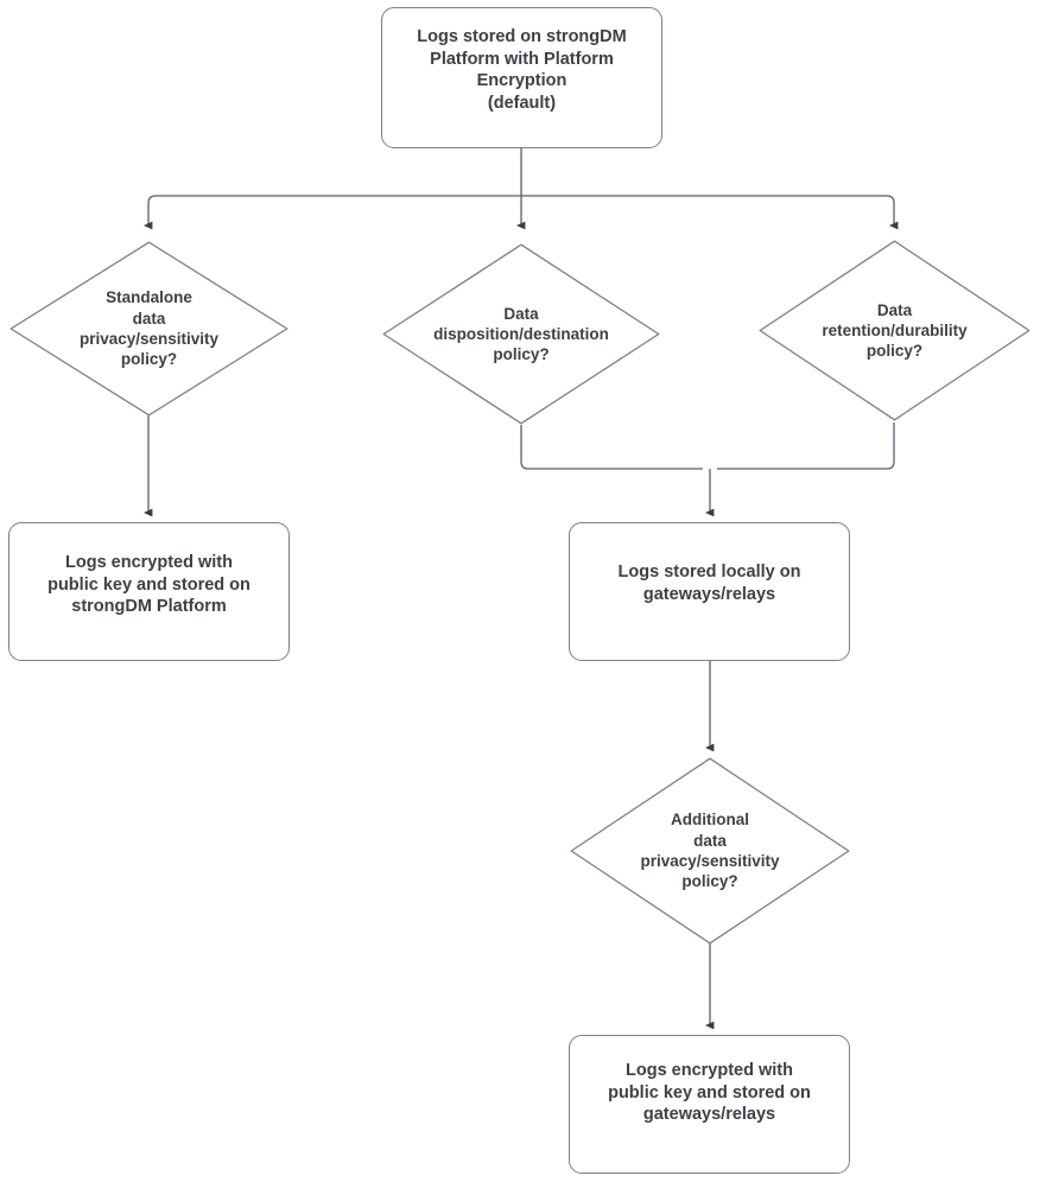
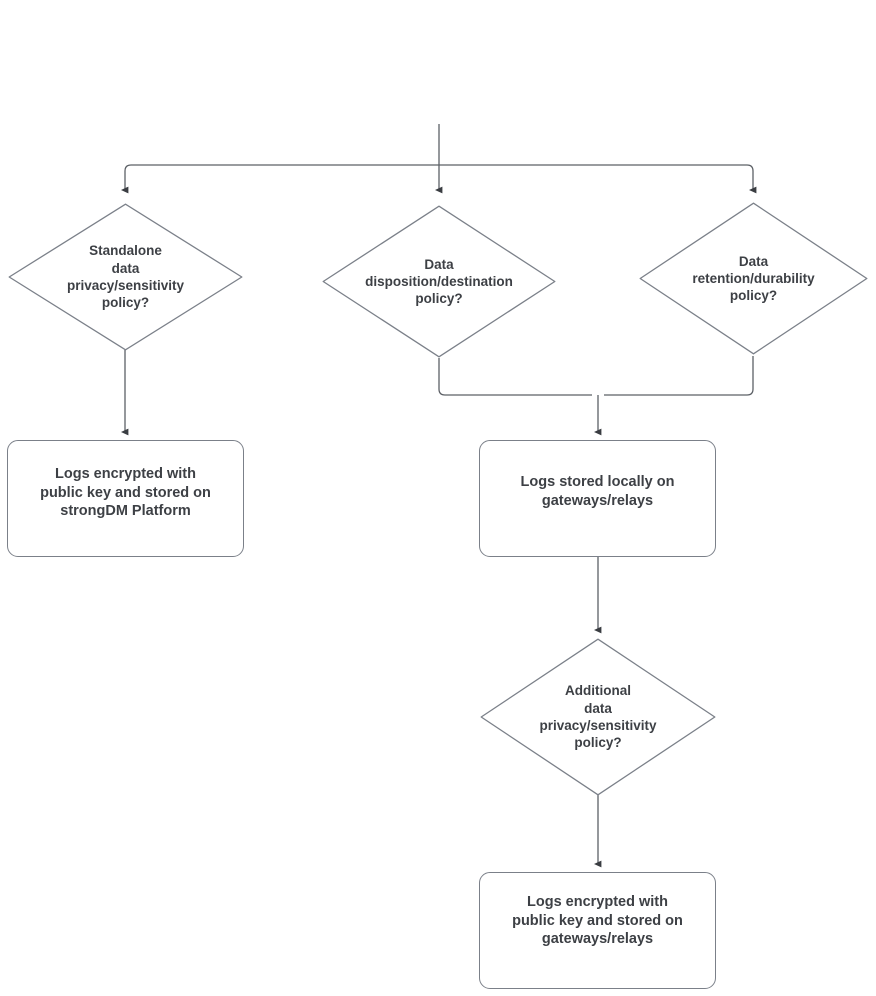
- Logs stored on strongDM
- Platform with Platform
- Encryption
- (default)
  Standalone
  data
  privacy/sensitivity
  policy?
  Data
  disposition/destination
  policy?
  Data
  retention/durability
  policy?
  Logs encrypted with
  public key and stored on
  strongDM Platform
  Logs stored locally on
  gateways/relays
  Additional
  data
  privacy/sensitivity
  policy?
  Logs encrypted with
  public key and stored on
  gateways/relays
